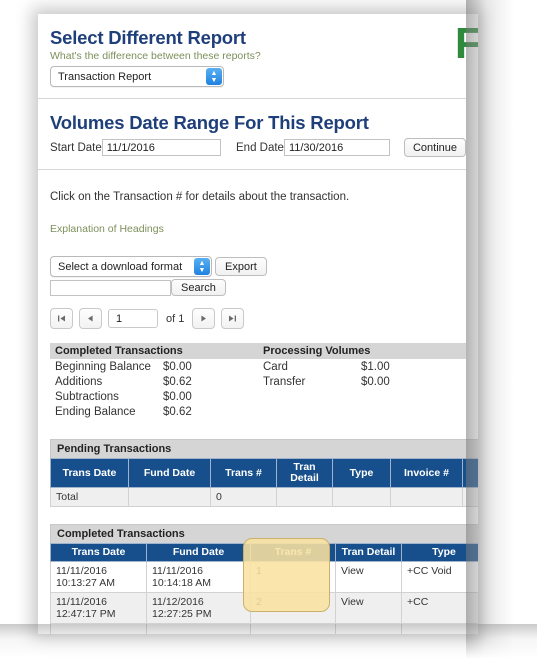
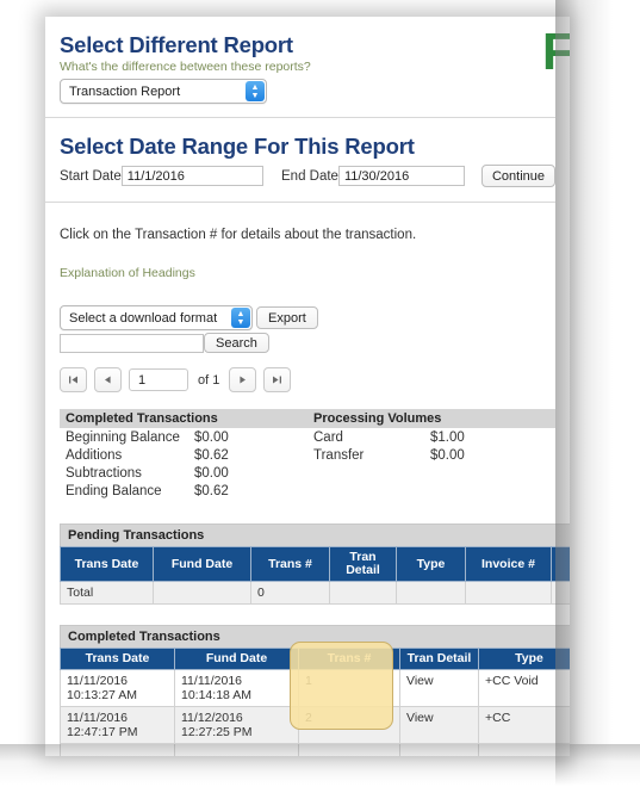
  Select Different Report
  What's the difference between these reports?
  Transaction Report
- Volumes Date Range For This Report
+ Select Date Range For This Report
  Start Date
  11/1/2016
  End Date
  11/30/2016
  Continue
  Click on the Transaction # for details about the transaction.
  Explanation of Headings
  Select a download format
  Export
  Search
  1
  of 1
  Completed Transactions
  Beginning Balance
  $0.00
  Additions
  $0.62
  Subtractions
  $0.00
  Ending Balance
  $0.62
  Processing Volumes
  Card
  $1.00
  Transfer
  $0.00
  Pending Transactions
  Trans Date	Fund Date	Trans #	Tran Detail	Type	Invoice #
  Total		0
  Completed Transactions
  Trans Date	Fund Date	Trans #	Tran Detail	Type
  11/11/2016 10:13:27 AM	11/11/2016 10:14:18 AM		View	+CC Void
  11/11/2016 12:47:17 PM	11/12/2016 12:27:25 PM		View	+CC
